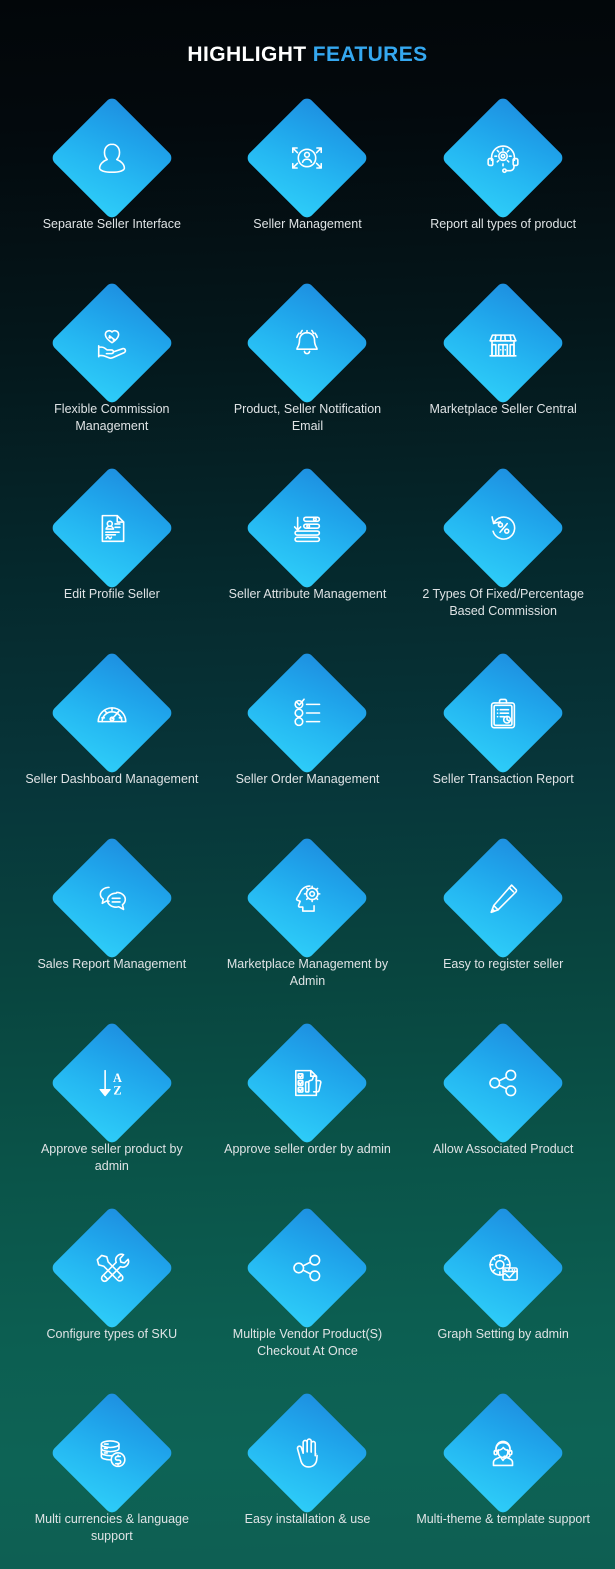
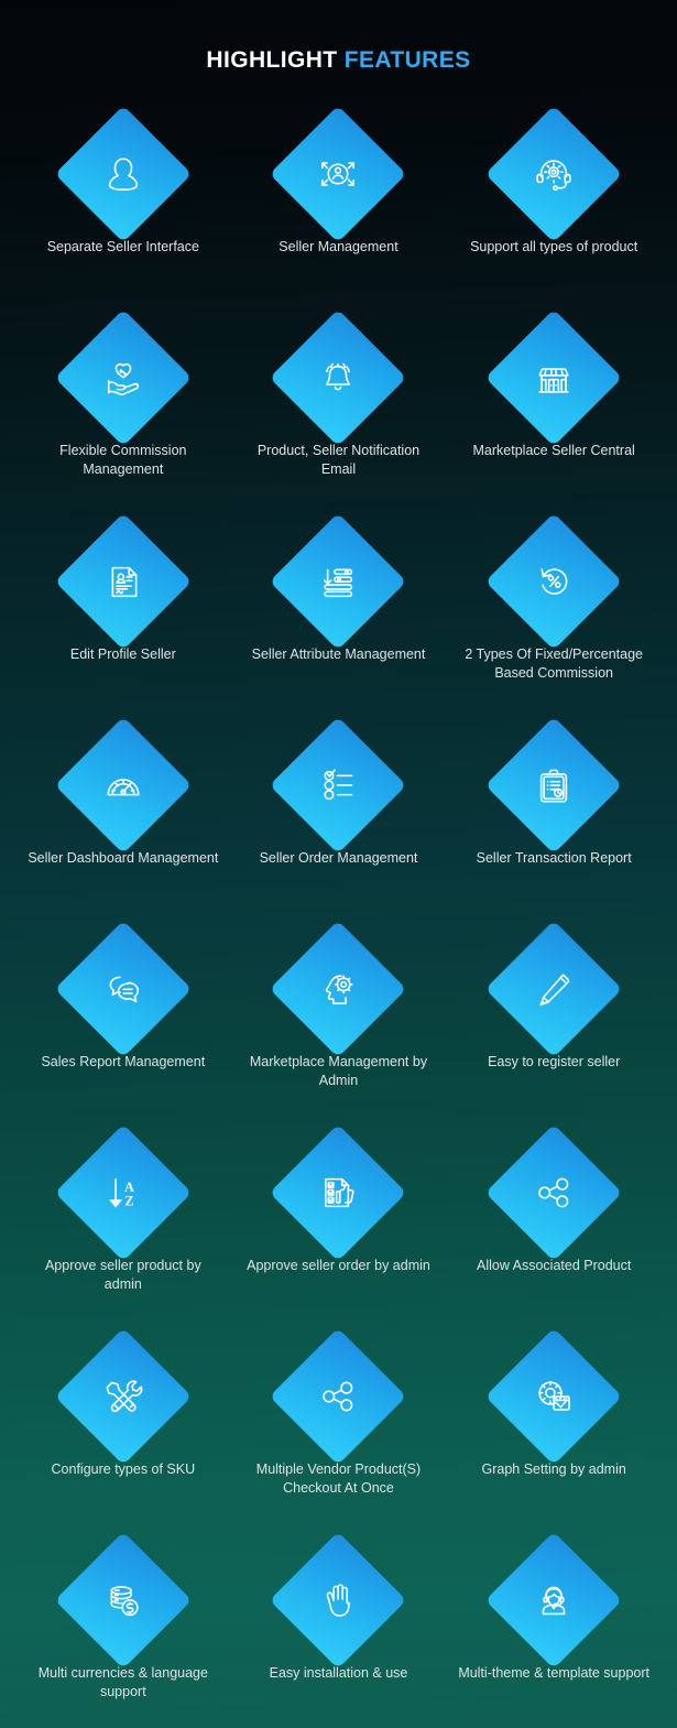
  HIGHLIGHT FEATURES
  Separate Seller Interface
  Seller Management
- Report all types of product
+ Support all types of product
  Flexible Commission Management
  Product, Seller Notification Email
  Marketplace Seller Central
  Edit Profile Seller
  Seller Attribute Management
  2 Types Of Fixed/Percentage Based Commission
  Seller Dashboard Management
  Seller Order Management
  Seller Transaction Report
  Sales Report Management
  Marketplace Management by Admin
  Easy to register seller
  Approve seller product by admin
  Approve seller order by admin
  Allow Associated Product
  Configure types of SKU
  Multiple Vendor Product(S) Checkout At Once
  Graph Setting by admin
  Multi currencies & language support
  Easy installation & use
  Multi-theme & template support
